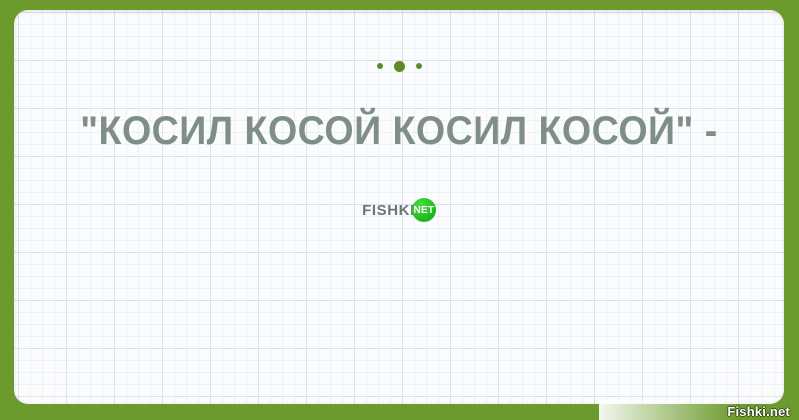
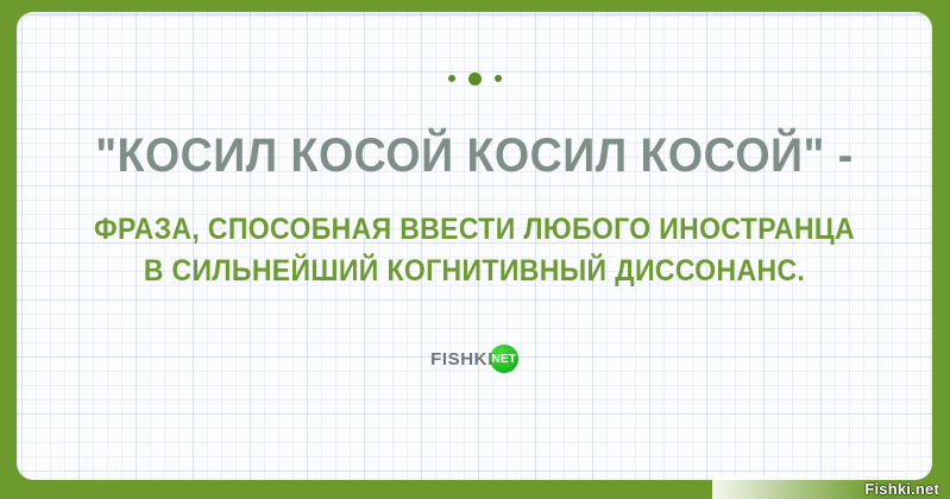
  "КОСИЛ КОСОЙ КОСИЛ КОСОЙ" -
+ ФРАЗА, СПОСОБНАЯ ВВЕСТИ ЛЮБОГО ИНОСТРАНЦА
+ В СИЛЬНЕЙШИЙ КОГНИТИВНЫЙ ДИССОНАНС.
  FISHK
  NET
  Fishki.net
